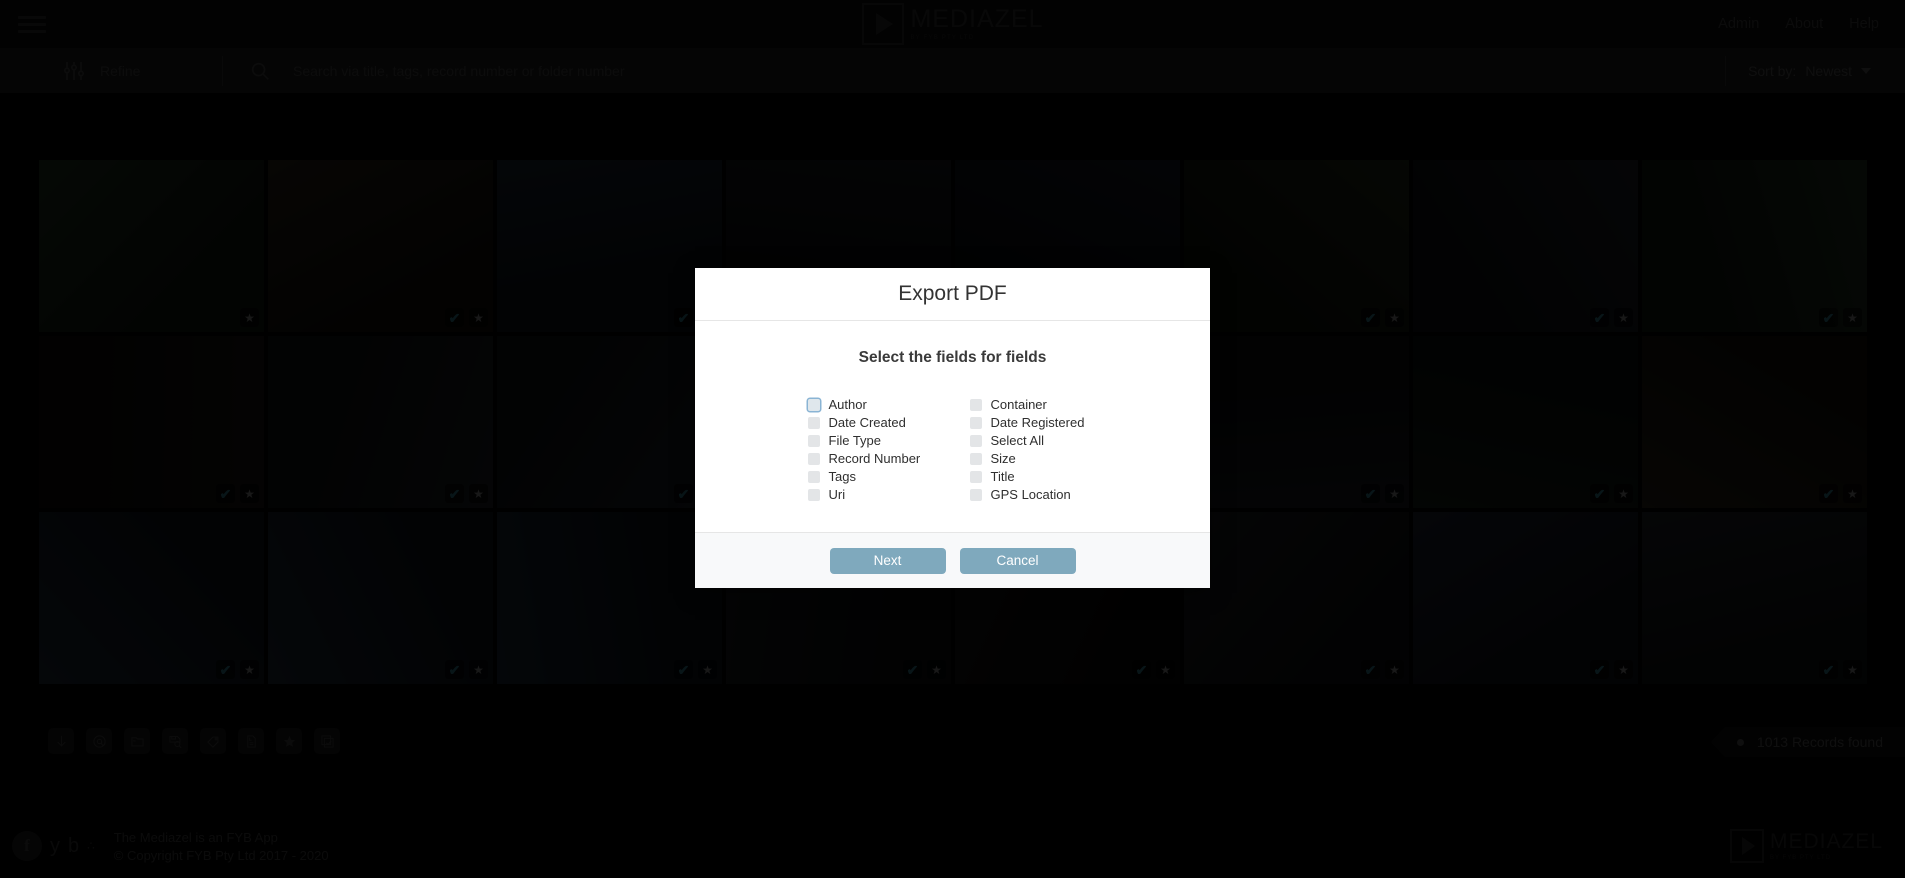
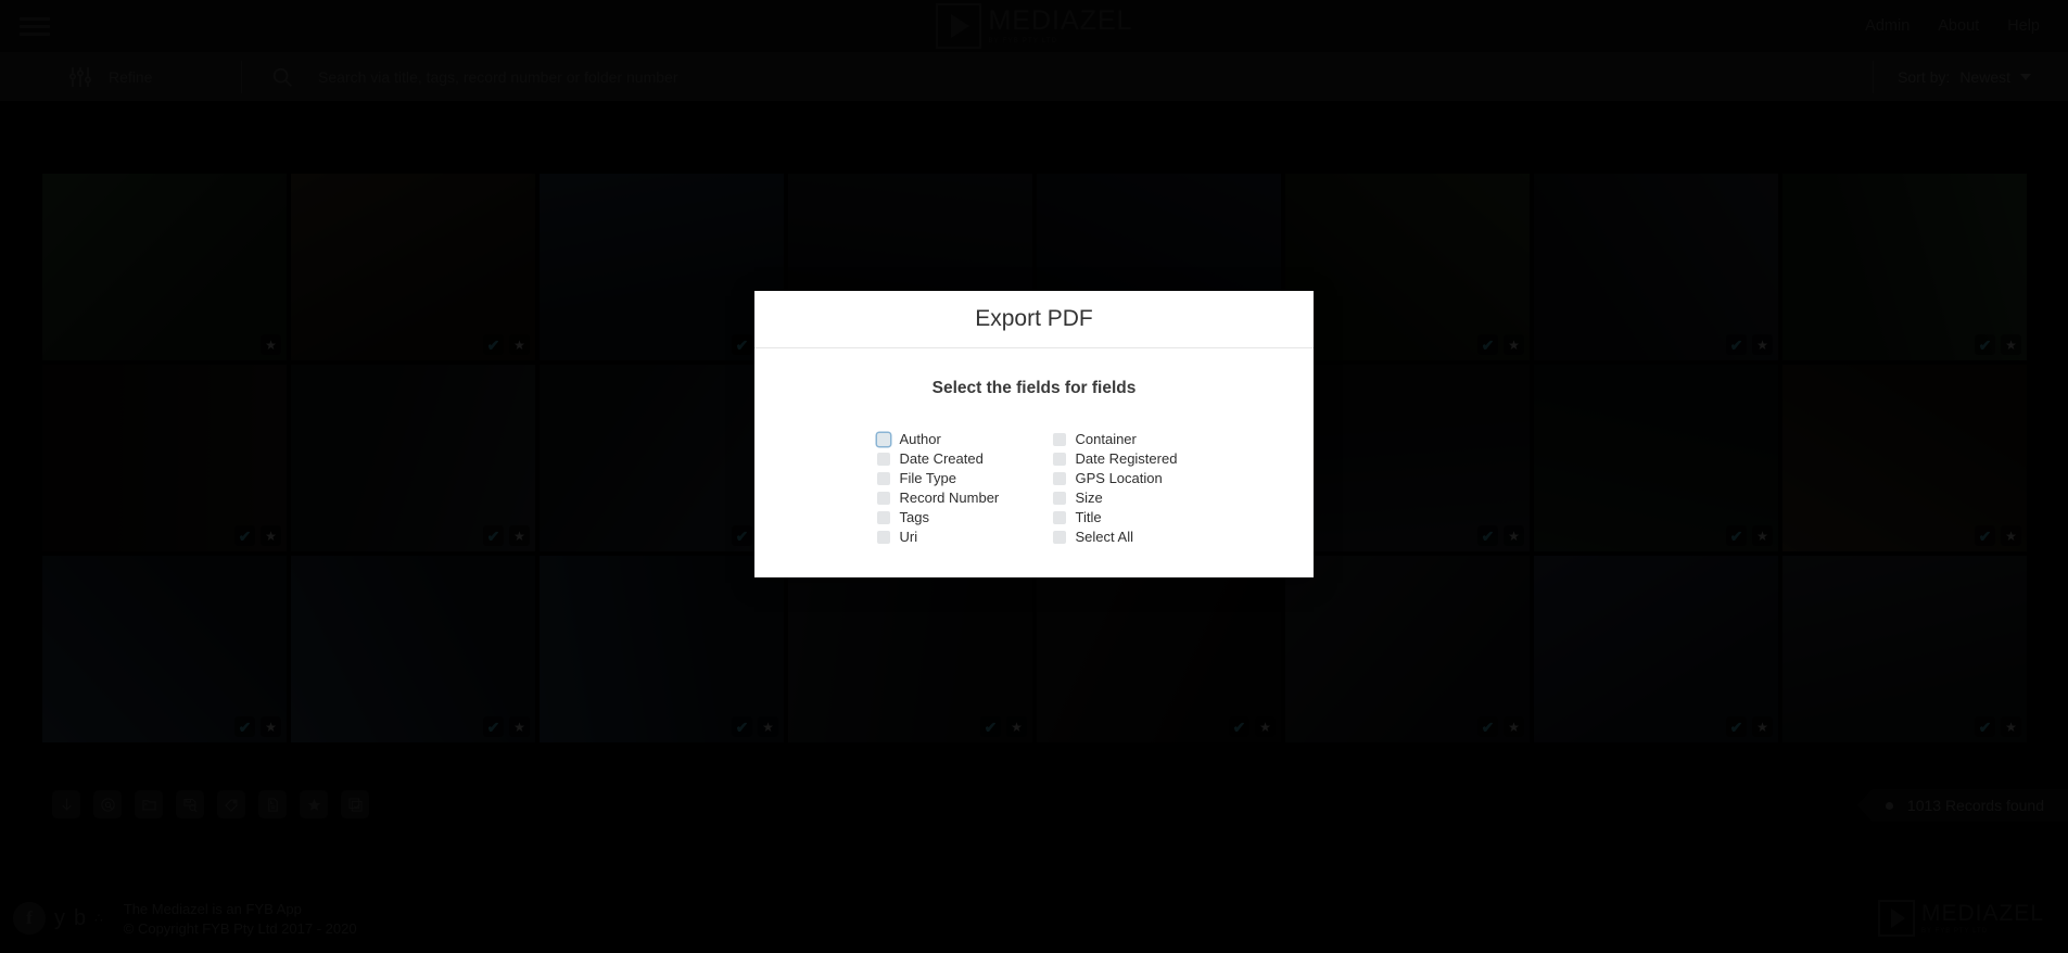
  ✔
  ★
  ★
  ★
  ✔
  ★
  Export PDF
  Select the fields for fields
  Author
  Date Created
  File Type
  Record Number
  Tags
  Uri
  Container
  Date Registered
- Select All
+ GPS Location
  Size
  Title
- GPS Location
+ Select All
- Next
- Cancel
